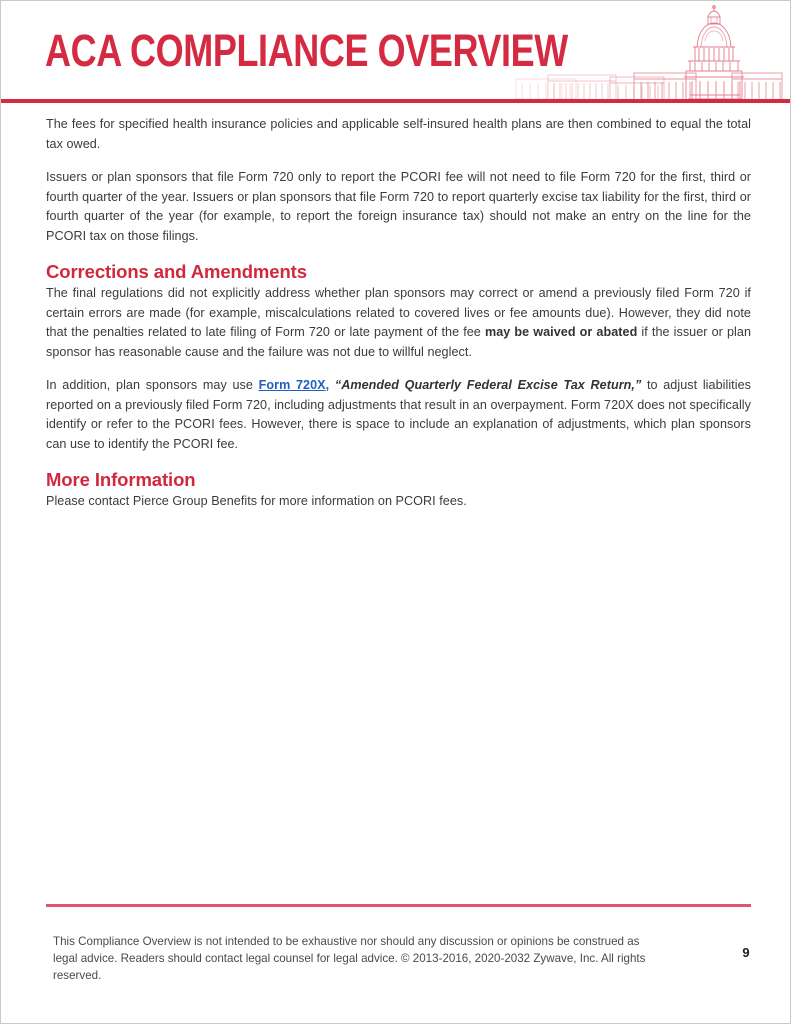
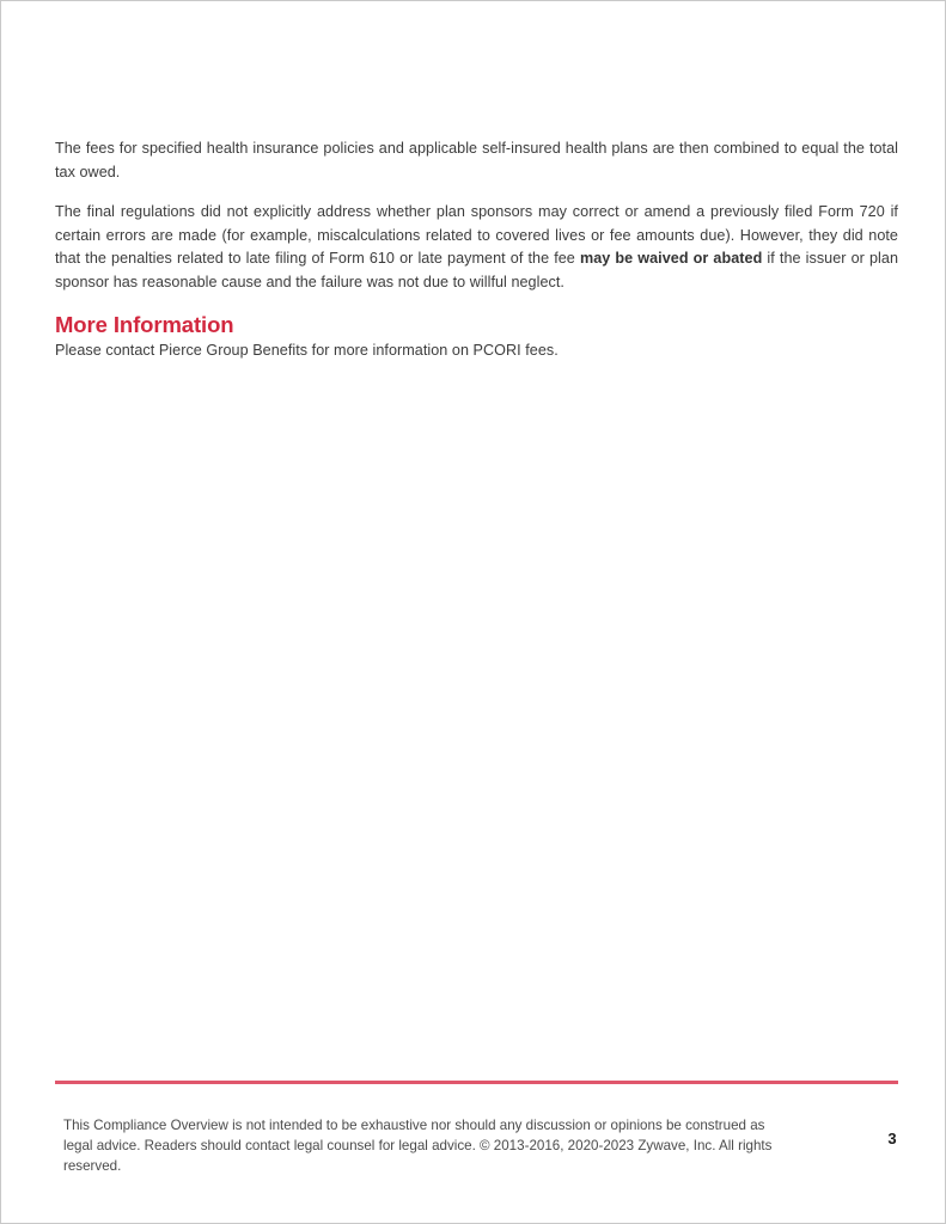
- ACA COMPLIANCE OVERVIEW
  The fees for specified health insurance policies and applicable self-insured health plans are then combined to equal the total tax owed.
- Issuers or plan sponsors that file Form 720 only to report the PCORI fee will not need to file Form 720 for the first, third or fourth quarter of the year. Issuers or plan sponsors that file Form 720 to report quarterly excise tax liability for the first, third or fourth quarter of the year (for example, to report the foreign insurance tax) should not make an entry on the line for the PCORI tax on those filings.
- Corrections and Amendments
- The final regulations did not explicitly address whether plan sponsors may correct or amend a previously filed Form 720 if certain errors are made (for example, miscalculations related to covered lives or fee amounts due). However, they did note that the penalties related to late filing of Form 720 or late payment of the fee may be waived or abated if the issuer or plan sponsor has reasonable cause and the failure was not due to willful neglect.
+ The final regulations did not explicitly address whether plan sponsors may correct or amend a previously filed Form 720 if certain errors are made (for example, miscalculations related to covered lives or fee amounts due). However, they did note that the penalties related to late filing of Form 610 or late payment of the fee may be waived or abated if the issuer or plan sponsor has reasonable cause and the failure was not due to willful neglect.
- In addition, plan sponsors may use Form 720X, “Amended Quarterly Federal Excise Tax Return,” to adjust liabilities reported on a previously filed Form 720, including adjustments that result in an overpayment. Form 720X does not specifically identify or refer to the PCORI fees. However, there is space to include an explanation of adjustments, which plan sponsors can use to identify the PCORI fee.
  More Information
  Please contact Pierce Group Benefits for more information on PCORI fees.
- This Compliance Overview is not intended to be exhaustive nor should any discussion or opinions be construed as legal advice. Readers should contact legal counsel for legal advice. © 2013-2016, 2020-2032 Zywave, Inc. All rights reserved.
+ This Compliance Overview is not intended to be exhaustive nor should any discussion or opinions be construed as legal advice. Readers should contact legal counsel for legal advice. © 2013-2016, 2020-2023 Zywave, Inc. All rights reserved.
- 9
+ 3
